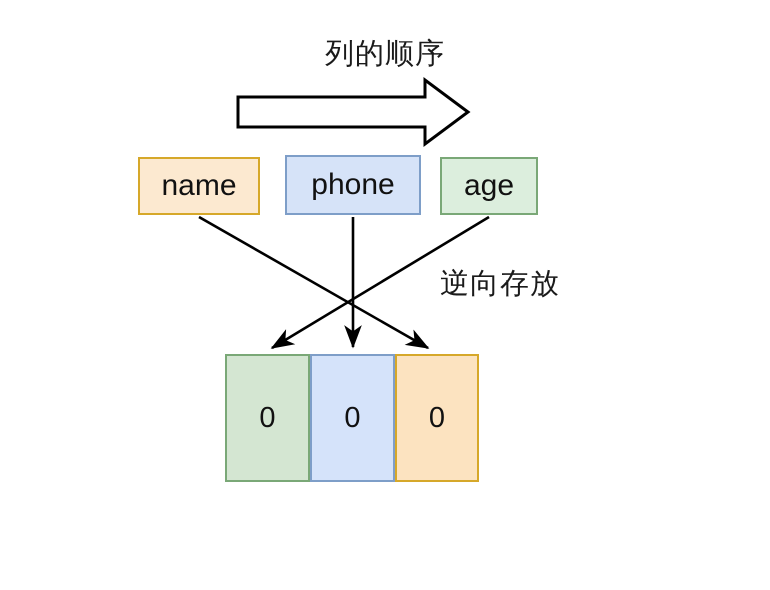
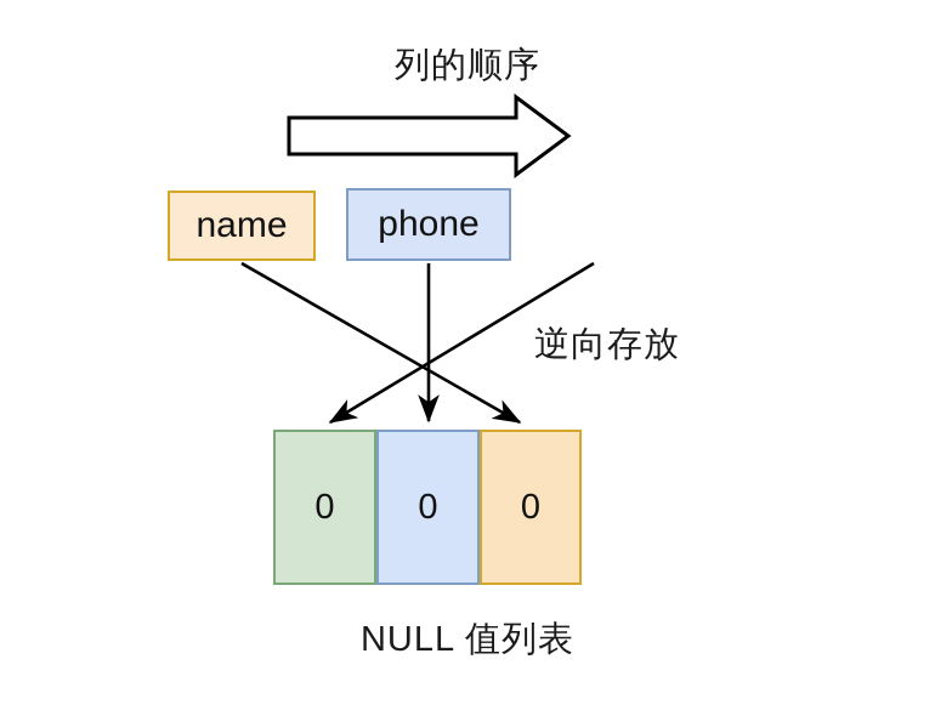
  列的顺序
  逆向存放
+ NULL 值列表
  name
  phone
- age
  0
  0
  0
